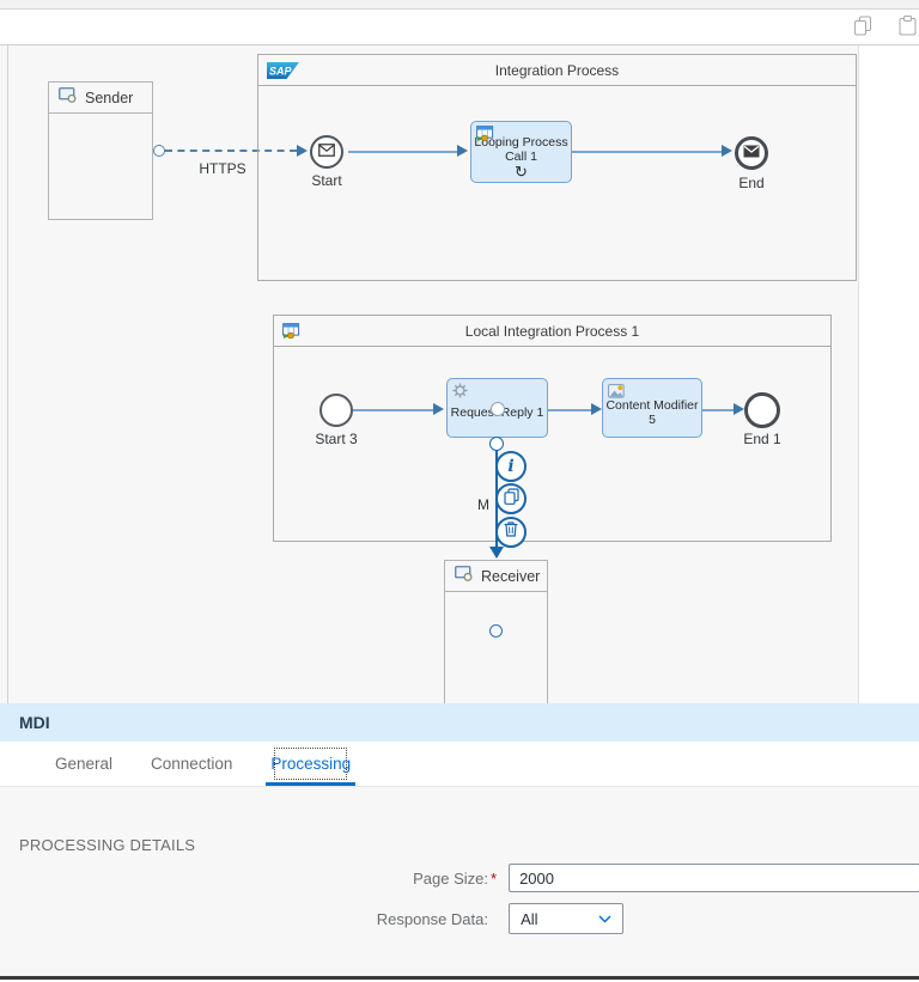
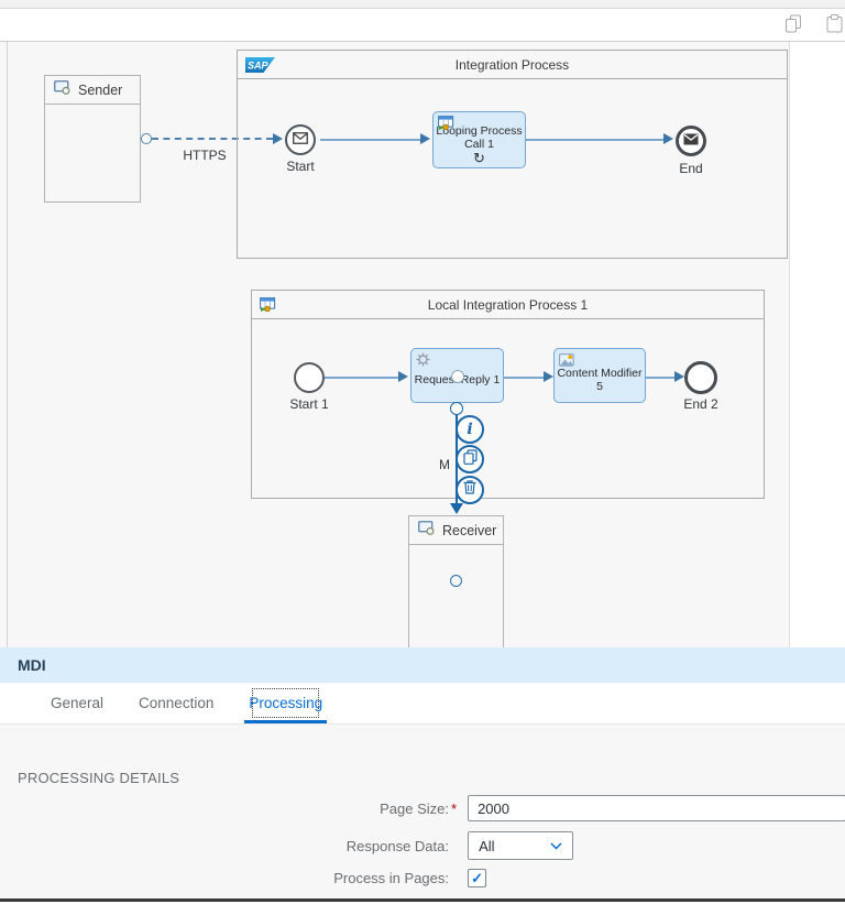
  Sender
  HTTPS
  SAP
  Integration Process
  Start
  Looping Process Call 1
  ↻
  End
  Local Integration Process 1
- Start 3
+ Start 1
  Reque Reply 1
  Content Modifier 5
- End 1
+ End 2
  M
  i
  Receiver
  MDI
  General
  Connection
  Processing
  PROCESSING DETAILS
  Page Size:
  *
  2000
  Response Data:
  All
+ Process in Pages:
+ ✓
